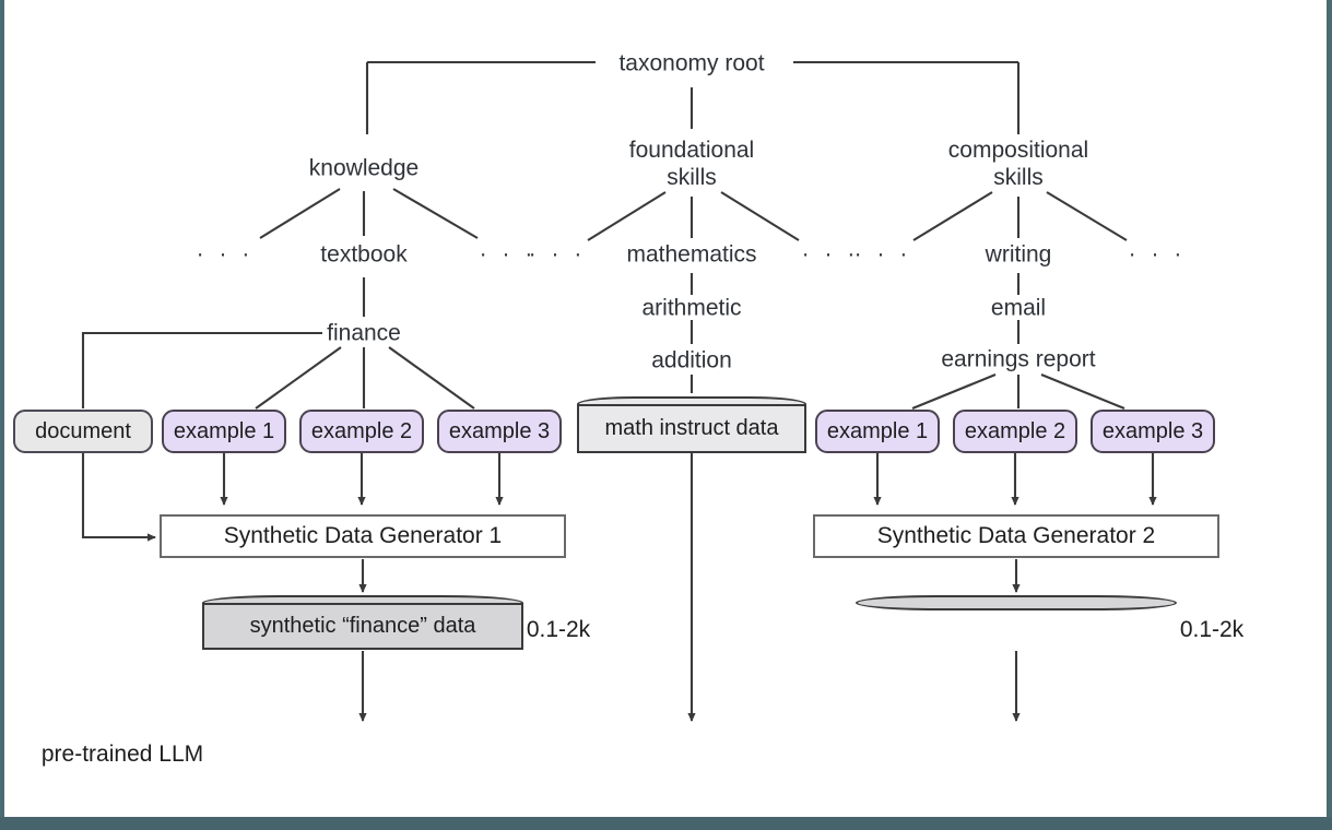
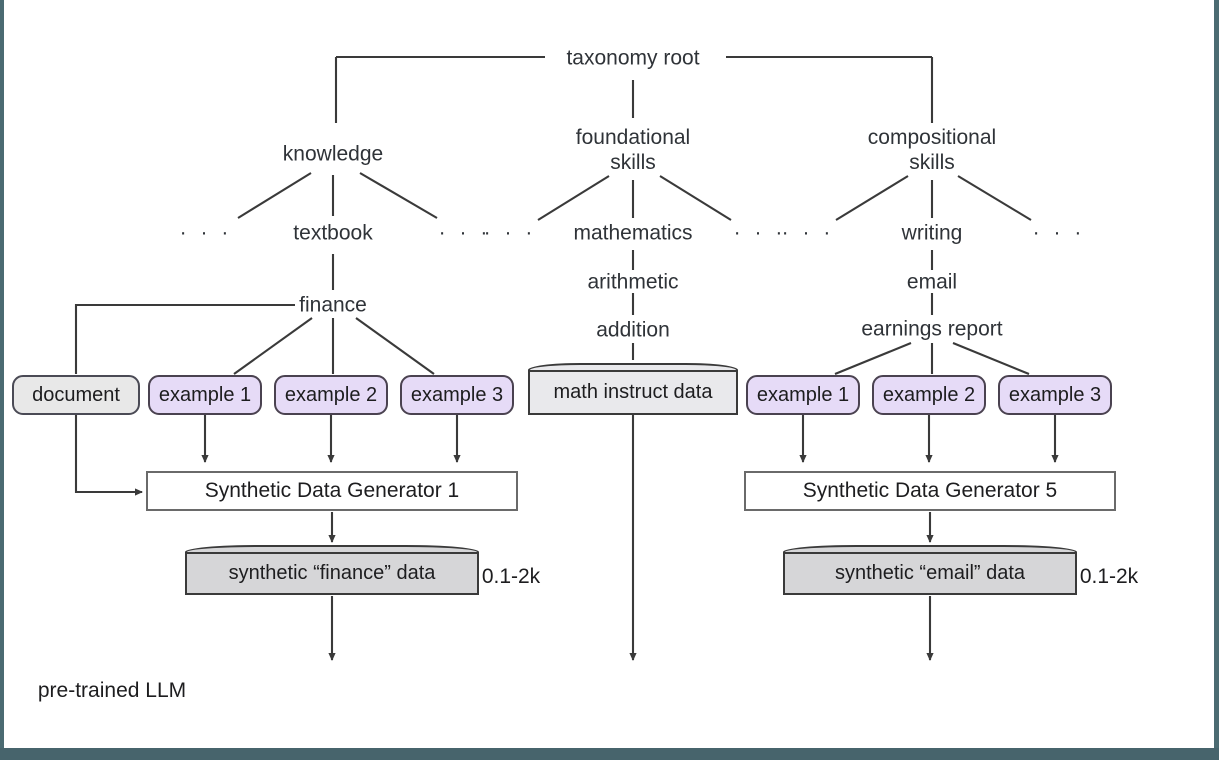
  taxonomy root
  knowledge
  foundational
  skills
  compositional
  skills
  textbook
  mathematics
  writing
  finance
  arithmetic
  addition
  email
  earnings report
  · · ·
  · · ·
  · · ·
  · · ·
  · · ·
  · · ·
  document
  example 1
  example 2
  example 3
  Synthetic Data Generator 1
  synthetic “finance” data
  0.1-2k
  math instruct data
  example 1
  example 2
  example 3
- Synthetic Data Generator 2
+ Synthetic Data Generator 5
+ synthetic “email” data
  0.1-2k
  pre-trained LLM
